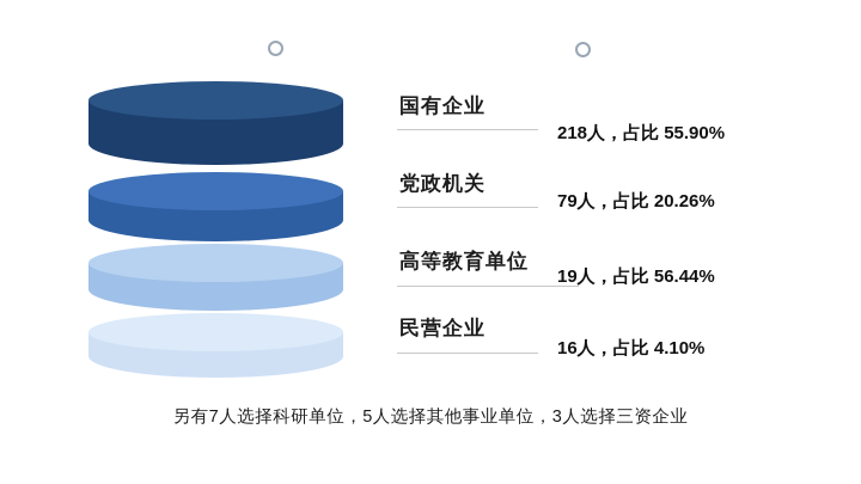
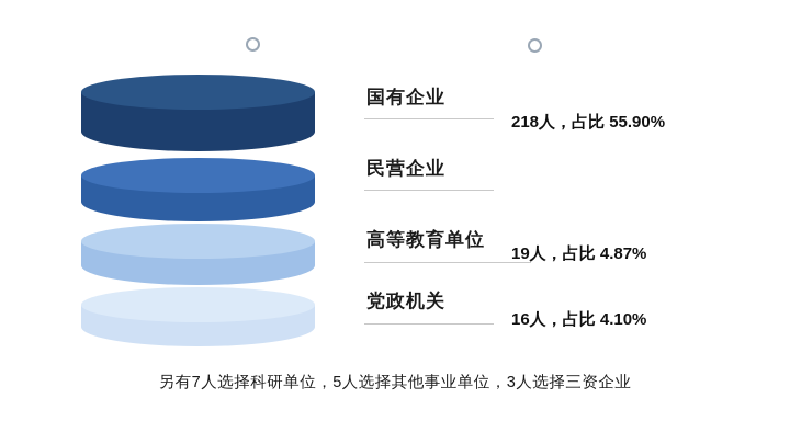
  国有企业
- 党政机关
+ 民营企业
  高等教育单位
- 民营企业
+ 党政机关
  218人，占比 55.90%
- 79人，占比 20.26%
- 19人，占比 56.44%
+ 19人，占比 4.87%
  16人，占比 4.10%
  另有7人选择科研单位，5人选择其他事业单位，3人选择三资企业
